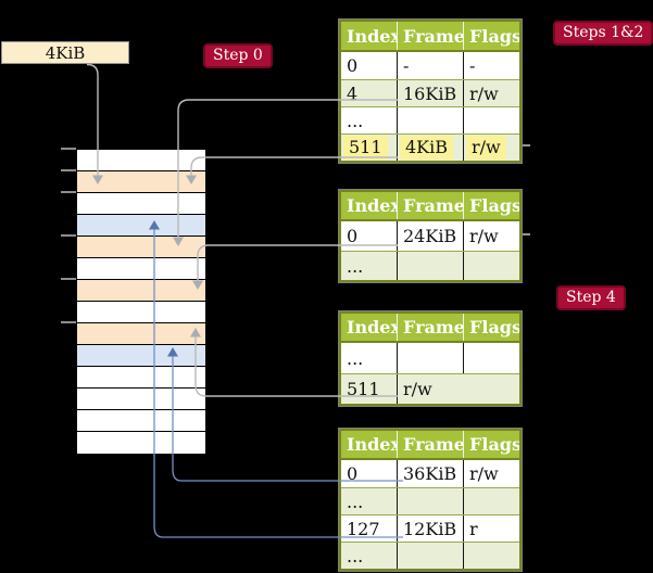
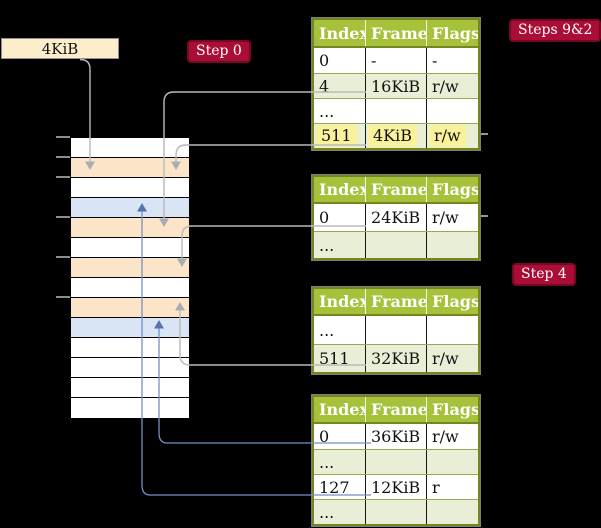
  4KiB
  Step 0
- Steps 1&2
+ Steps 9&2
  Step 4
  Index
  Frame
  Flags
  0
  -
  -
  4
  16KiB
  r/w
  ...
  511
  4KiB
  r/w
  Index
  Frame
  Flags
  0
  24KiB
  r/w
  ...
  Index
  Frame
  Flags
  ...
  511
+ 32KiB
  r/w
  Index
  Frame
  Flags
  0
  36KiB
  r/w
  ...
  127
  12KiB
  r
  ...
